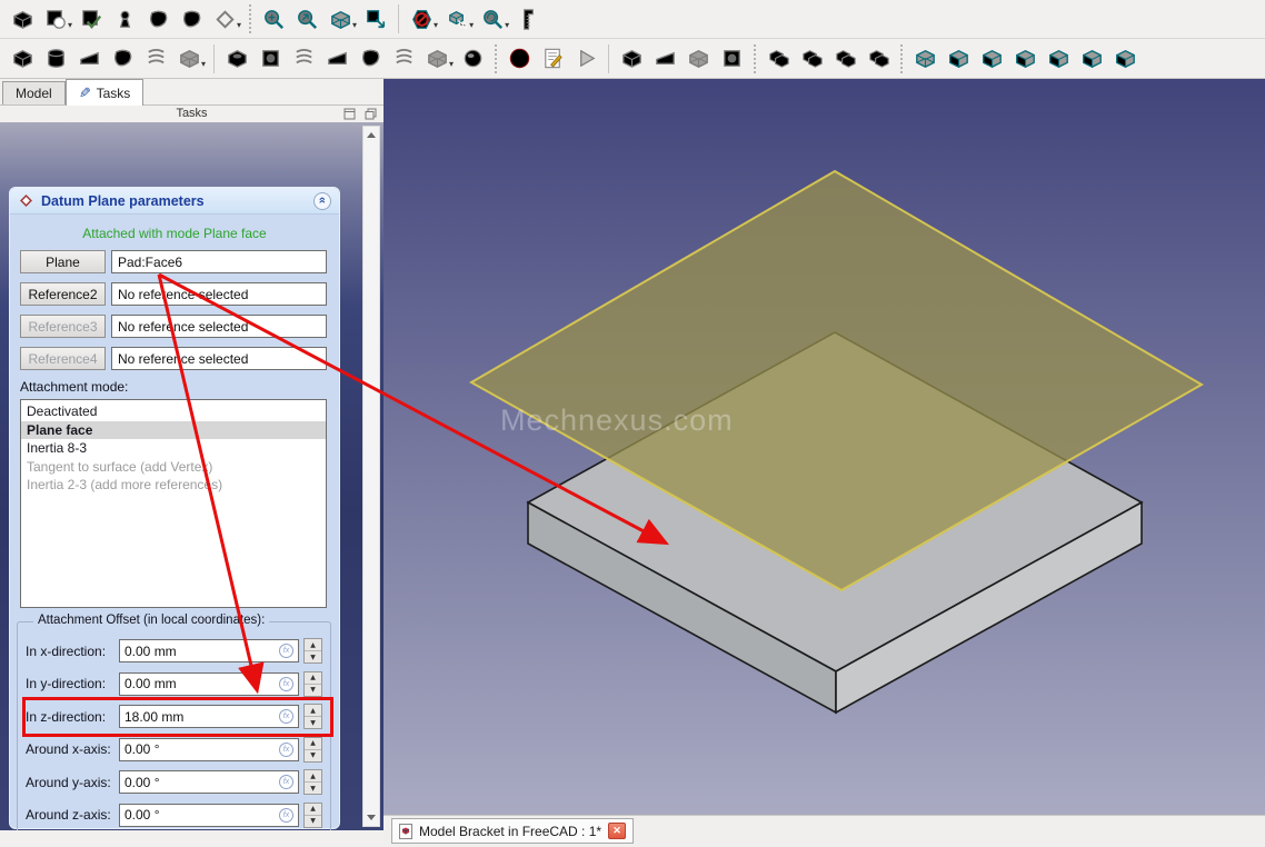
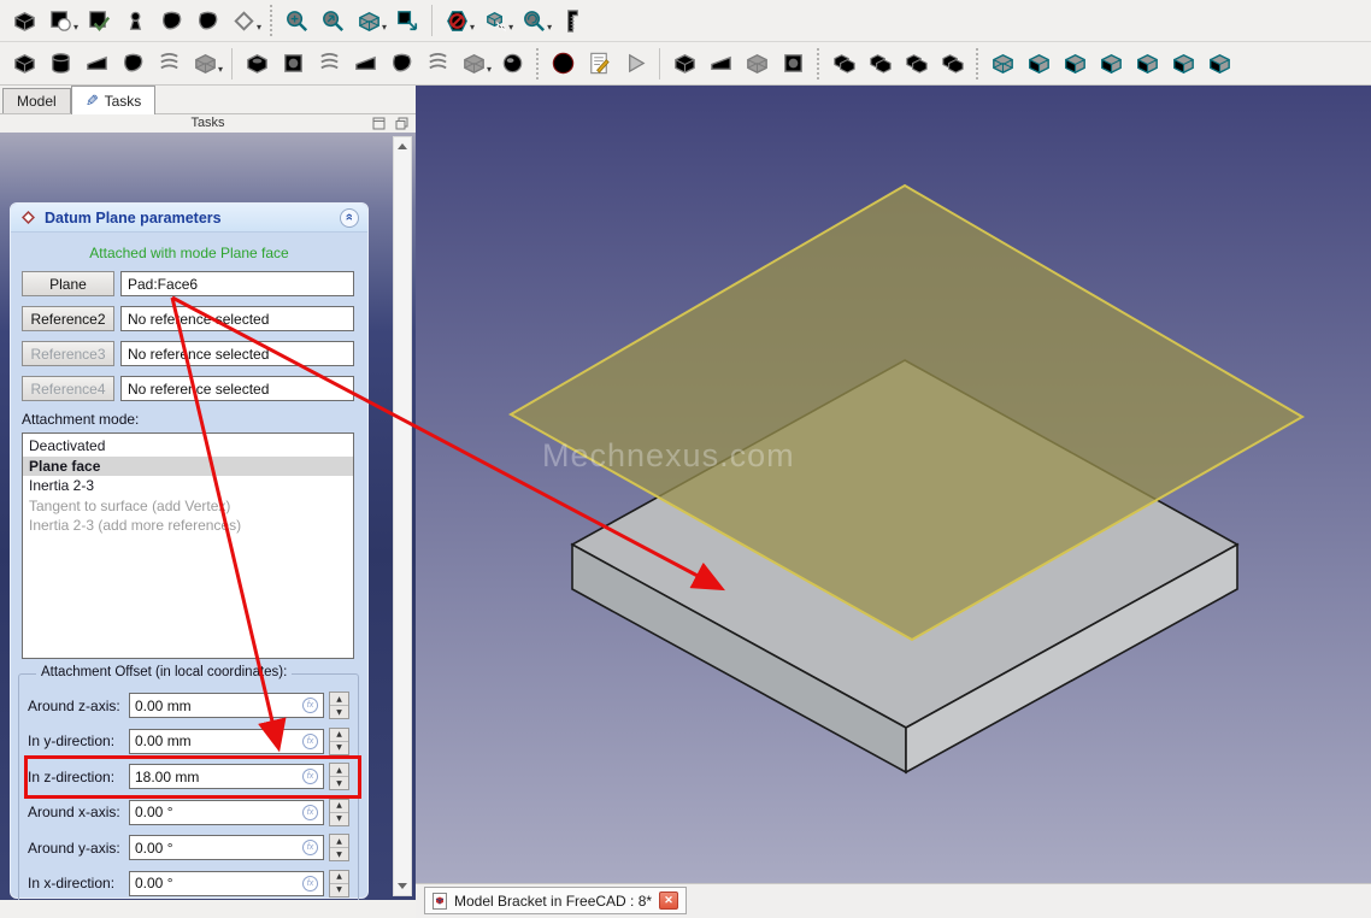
  ▾
  ▾
  ▾
  ▾
  ▾
  ▾
  ▾
  ▾
  Model
  Tasks
  Tasks
  Datum Plane parameters
  Attached with mode Plane face
  Plane
  Pad:Face6
  Reference2
  No refeence selected
  Reference3
  No refernce selected
  Reference4
  No referece selected
  Attachment mode:
  Deactivated
  Plane face
- Inertia 8-3
+ Inertia 2-3
  Tangent to surface (add Verte)
  Inertia 2-3 (add more referencs)
  Attachment Offset (in local coordinaes):
- In x-direction:
+ Around z-axis:
  0.00 mm
  In y-direction:
  0.00 mm
  In z-direction:
  18.00 mm
  Around x-axis:
  0.00 °
  Around y-axis:
  0.00 °
- Around z-axis:
+ In x-direction:
  0.00 °
  Mechnexus.com
- Model Bracket in FreeCAD : 1*
+ Model Bracket in FreeCAD : 8*
  ✕
